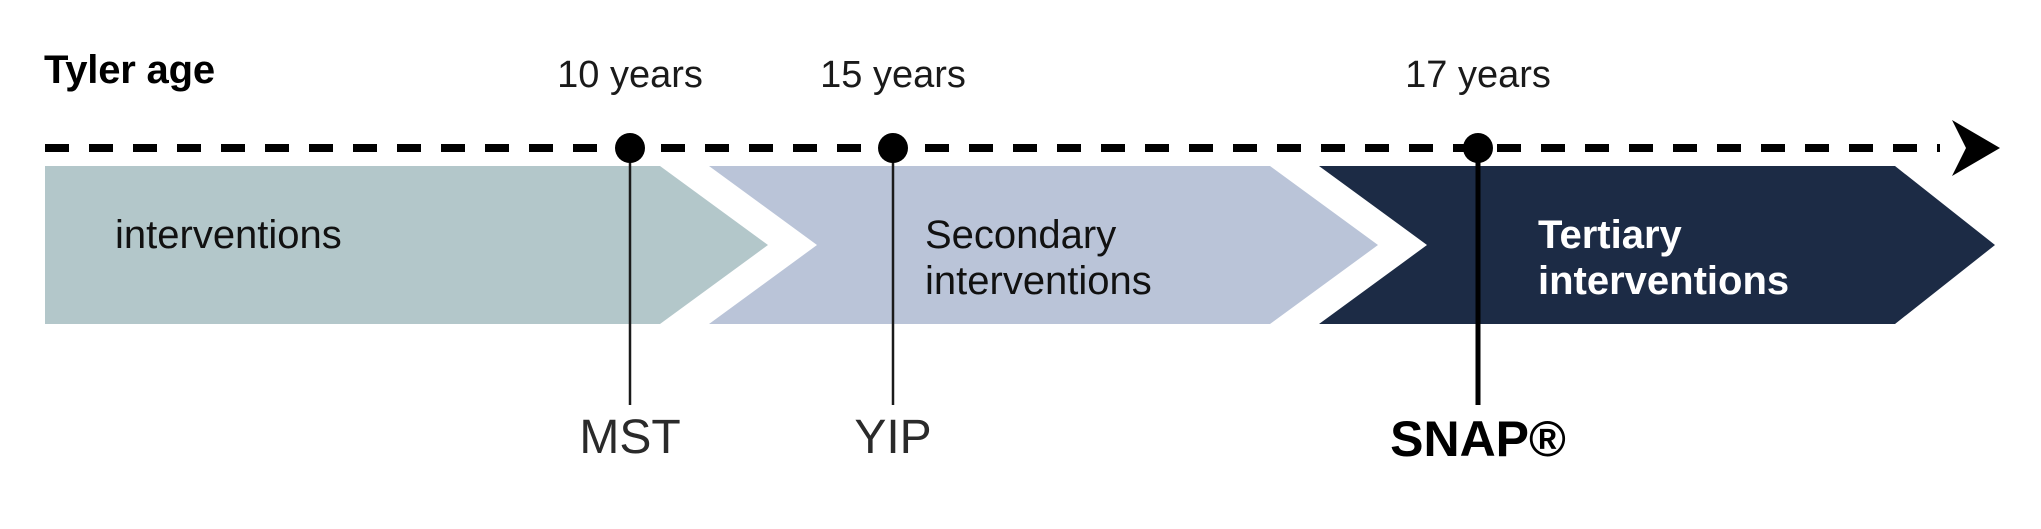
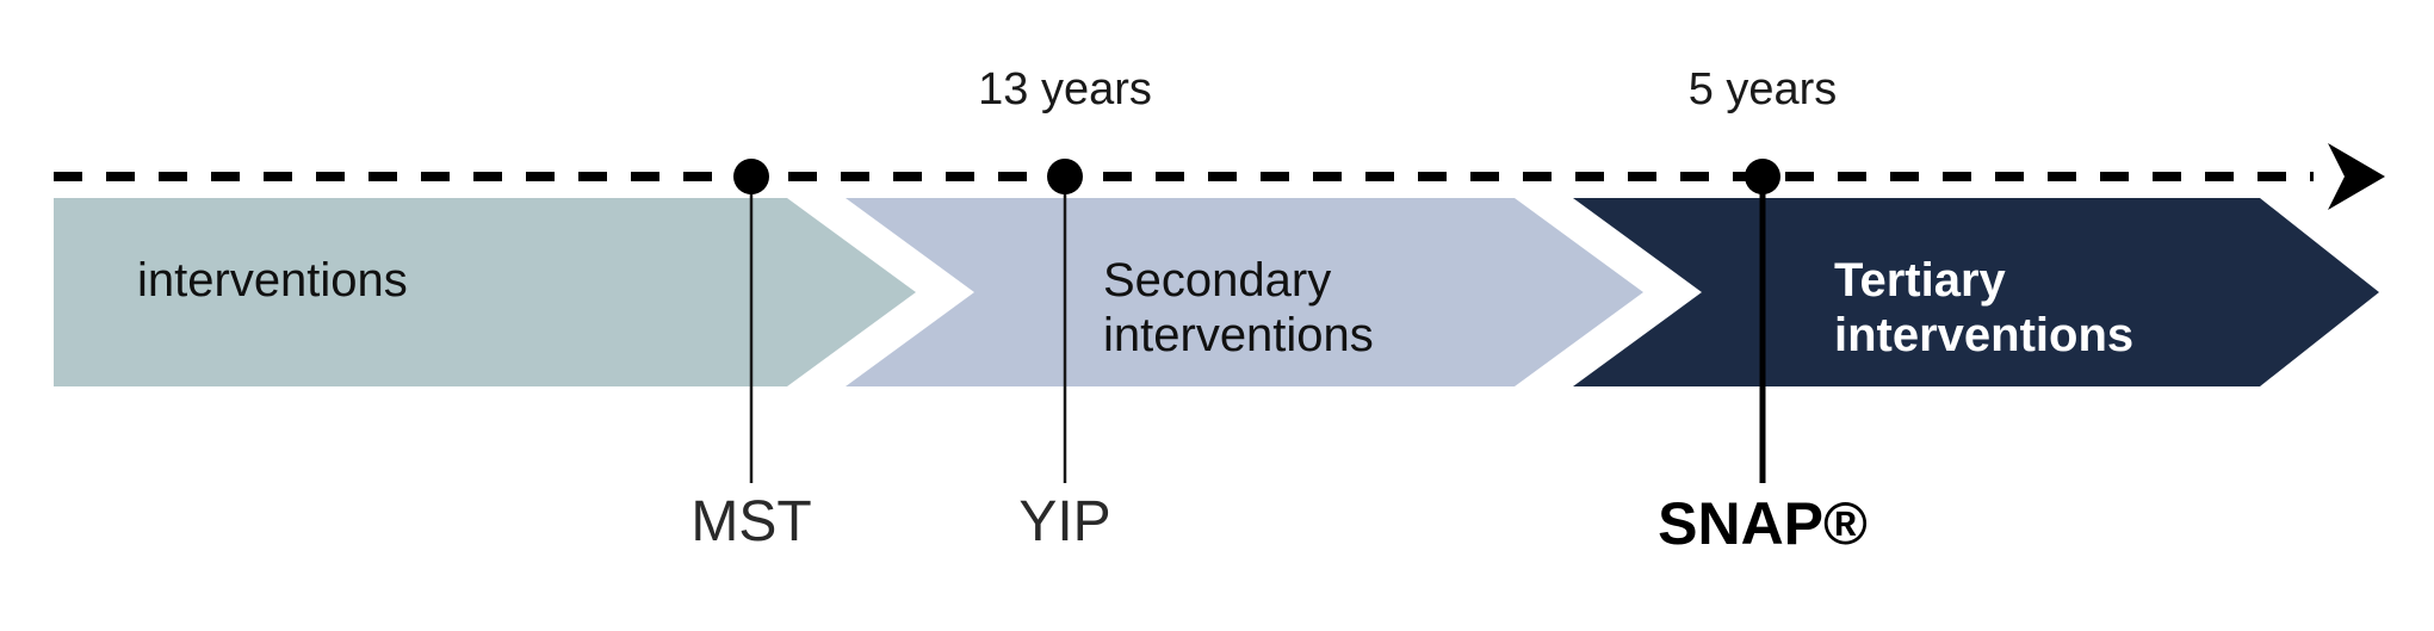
- Tyler age
- 10 years
- 15 years
+ 13 years
- 17 years
+ 5 years
  interventions
  Secondary
  interventions
  Tertiary
  interventions
  MST
  YIP
  SNAP®
